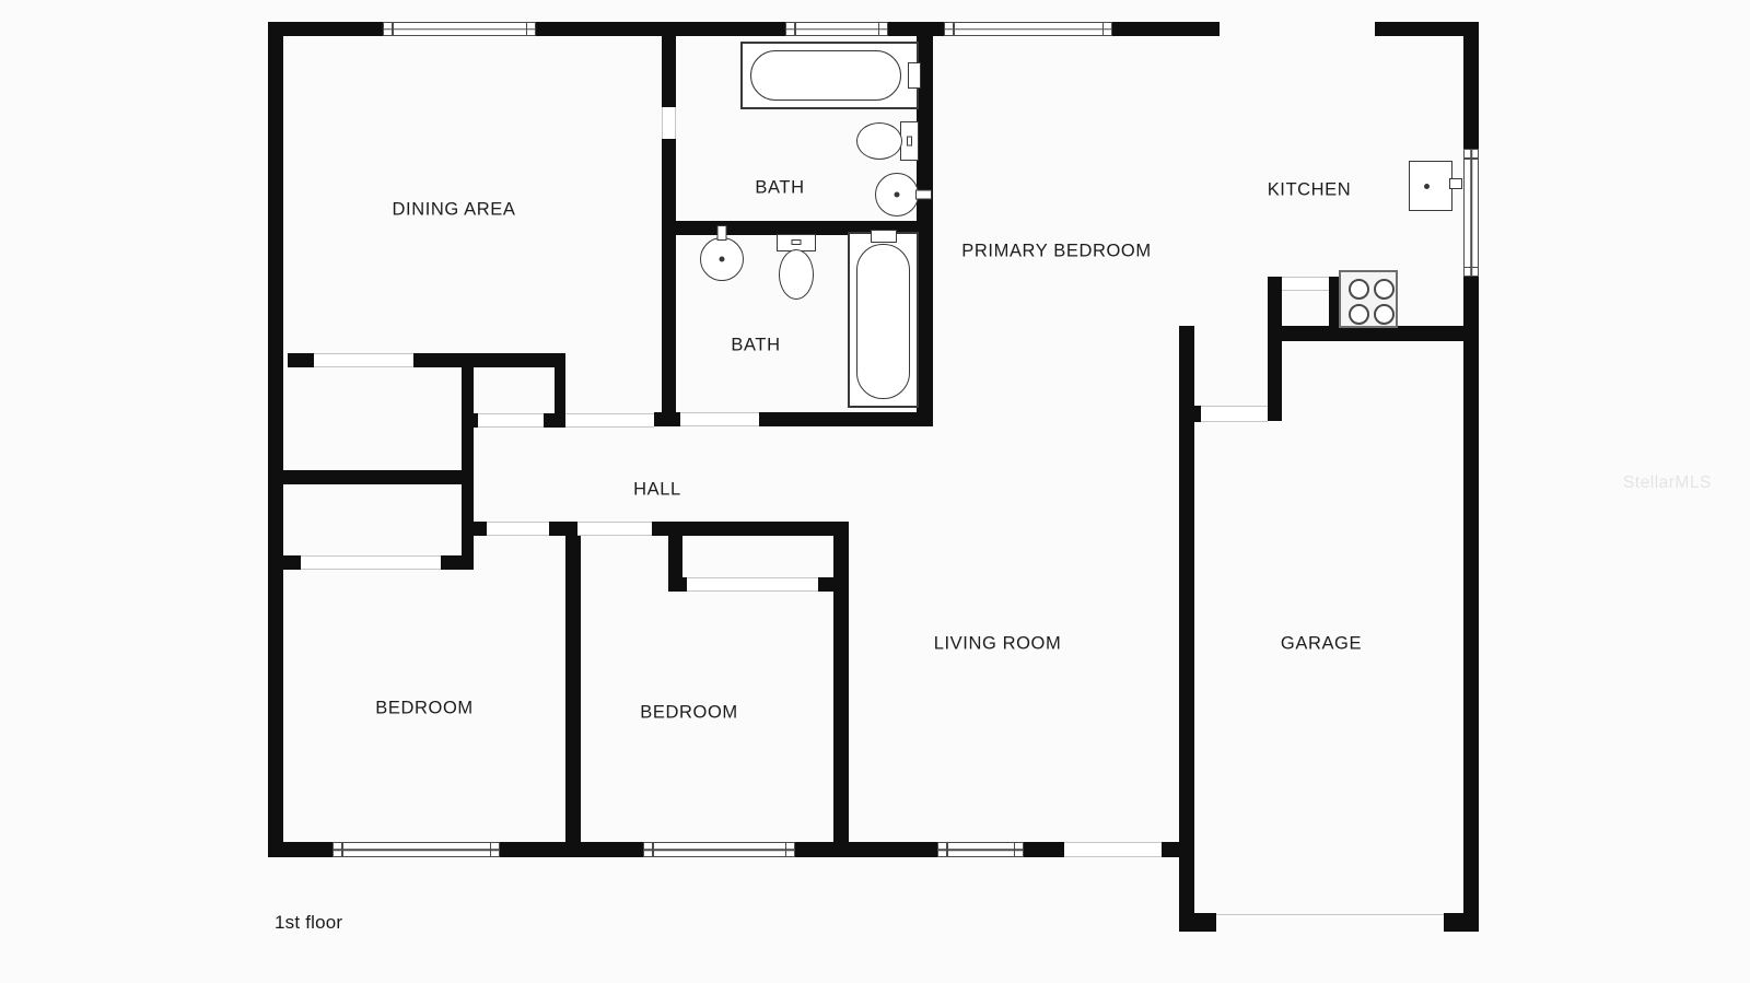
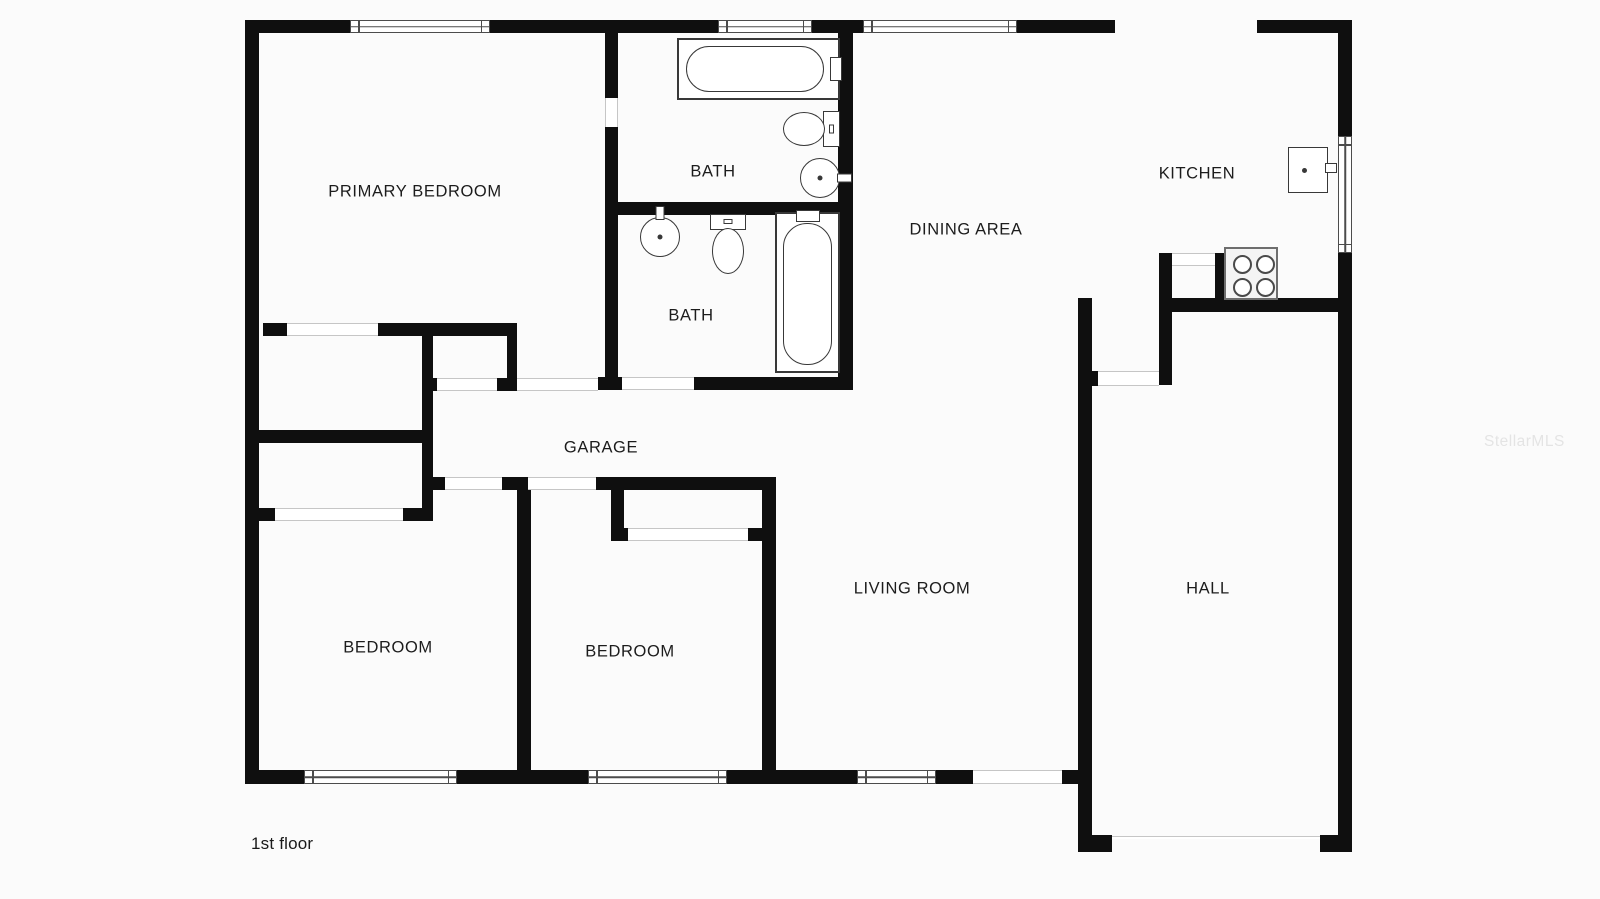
  1st floor
- DINING AREA
+ PRIMARY BEDROOM
  BATH
  BATH
- PRIMARY BEDROOM
+ DINING AREA
  KITCHEN
- HALL
+ GARAGE
  BEDROOM
  BEDROOM
  LIVING ROOM
- GARAGE
+ HALL
